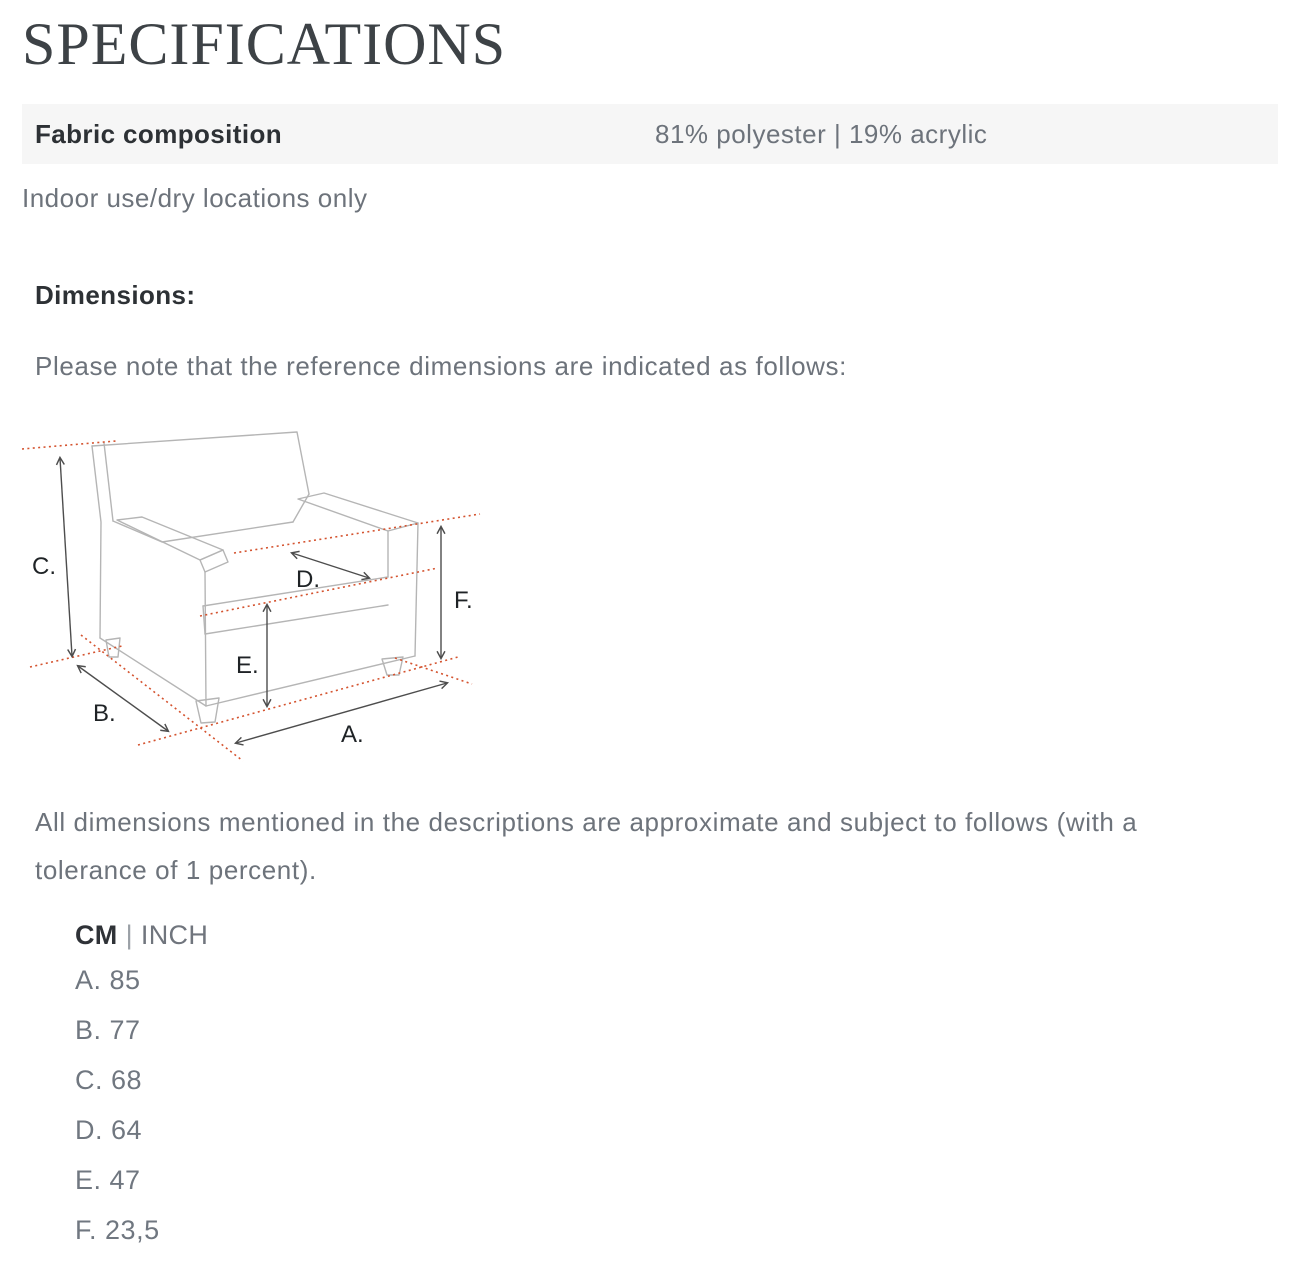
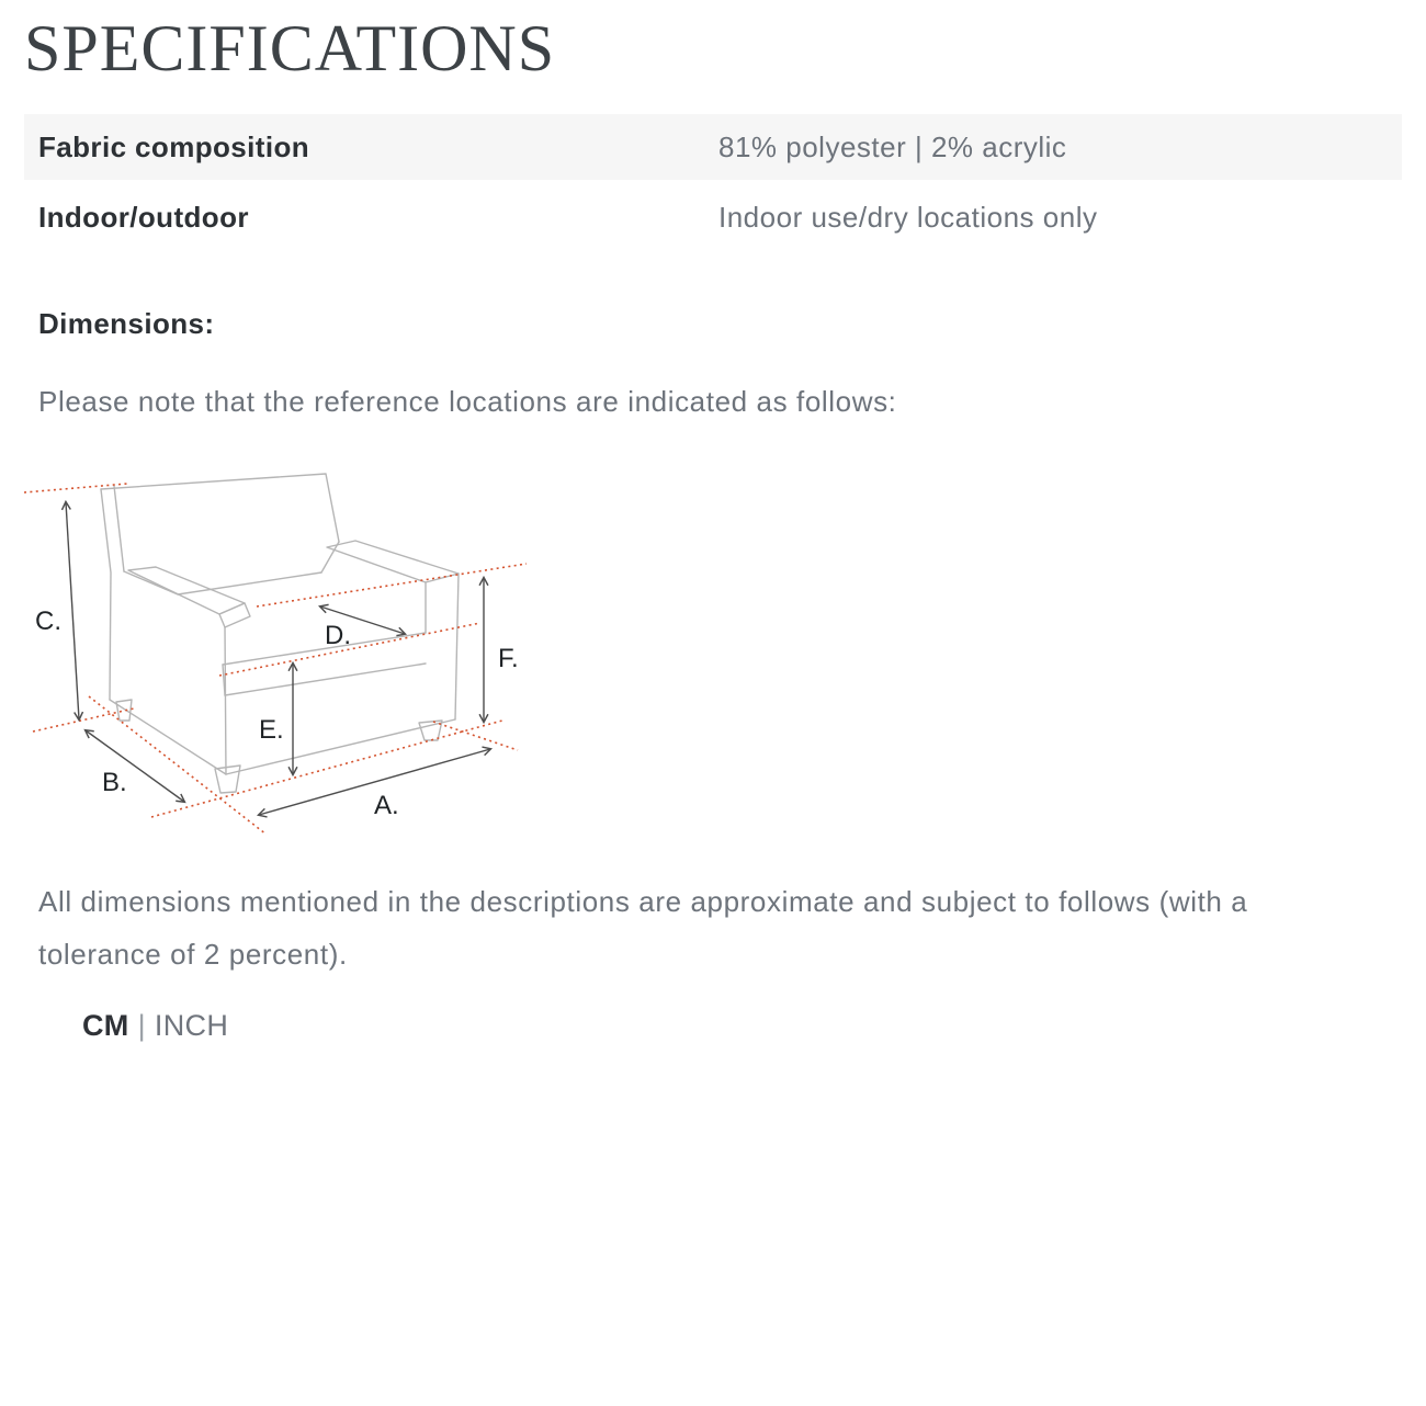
  SPECIFICATIONS
  Fabric composition
- 81% polyester | 19% acrylic
+ 81% polyester | 2% acrylic
+ Indoor/outdoor
  Indoor use/dry locations only
  Dimensions:
- Please note that the reference dimensions are indicated as follows:
+ Please note that the reference locations are indicated as follows:
  C.
  B.
  A.
  D.
  E.
  F.
  All dimensions mentioned in the descriptions are approximate and subject to follows (with a
- tolerance of 1 percent).
+ tolerance of 2 percent).
  CM | INCH
- A. 85
- B. 77
- C. 68
- D. 64
- E. 47
- F. 23,5
